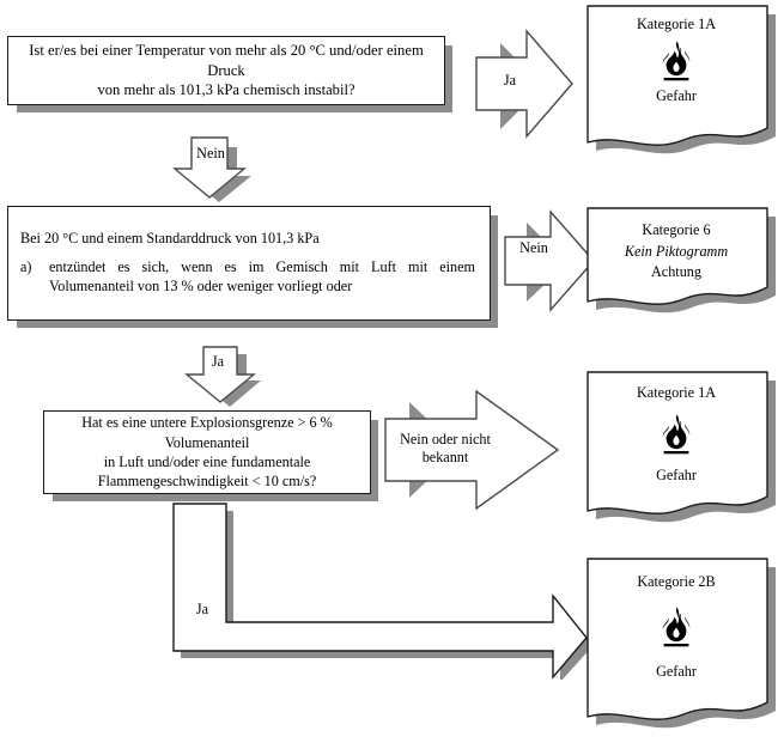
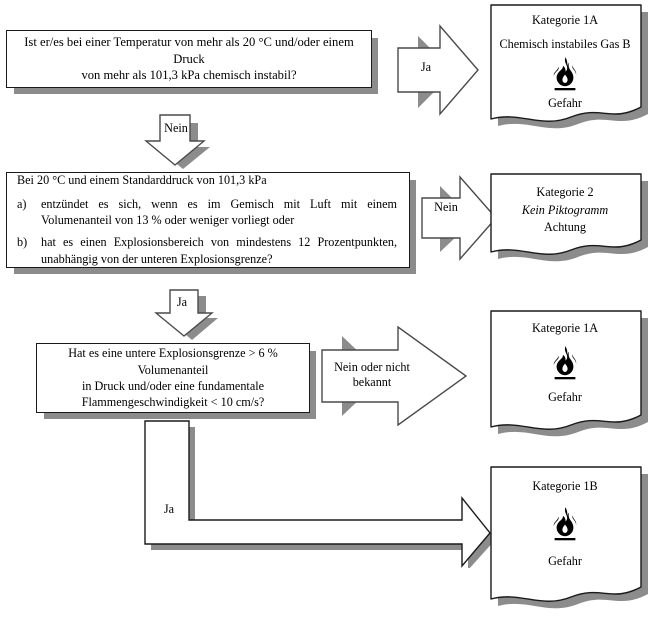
  Ist er/es bei einer Temperatur von mehr als 20 °C und/oder einem Druck
  von mehr als 101,3 kPa chemisch instabil?
  Ja
  Kategorie 1A
+ Chemisch instabiles Gas B
  Gefahr
  Nein
  Bei 20 °C und einem Standarddruck von 101,3 kPa
  a)
  entzündet es sich, wenn es im Gemisch mit Luft mit einem Volumenanteil von 13 % oder weniger vorliegt oder
+ b)
+ hat es einen Explosionsbereich von mindestens 12 Prozentpunkten, unabhängig von der unteren Explosionsgrenze?
  Nein
- Kategorie 6
+ Kategorie 2
  Kein Piktogramm
  Achtung
  Ja
  Hat es eine untere Explosionsgrenze > 6 % Volumenanteil
- in Luft und/oder eine fundamentale
+ in Druck und/oder eine fundamentale
  Flammengeschwindigkeit < 10 cm/s?
  Nein oder nicht bekannt
  Kategorie 1A
  Gefahr
  Ja
- Kategorie 2B
+ Kategorie 1B
  Gefahr
